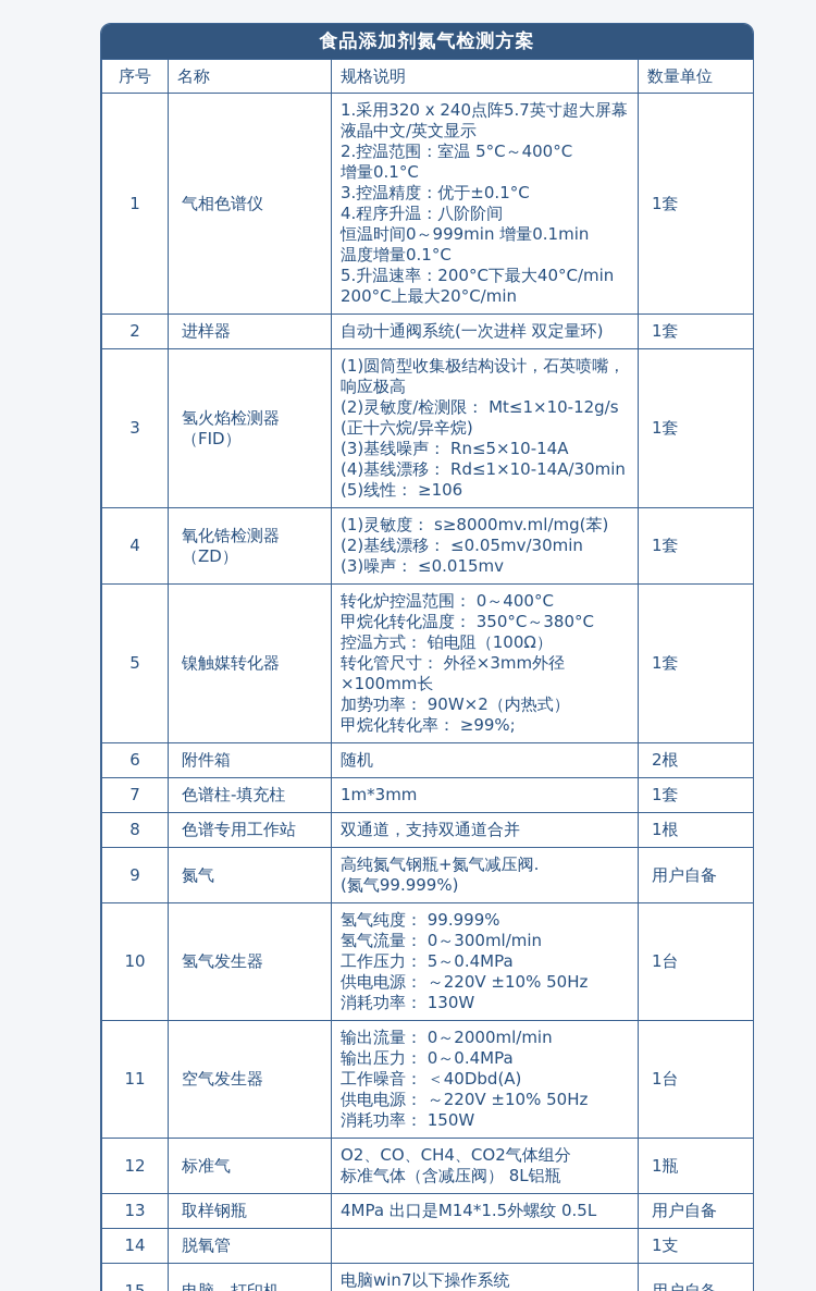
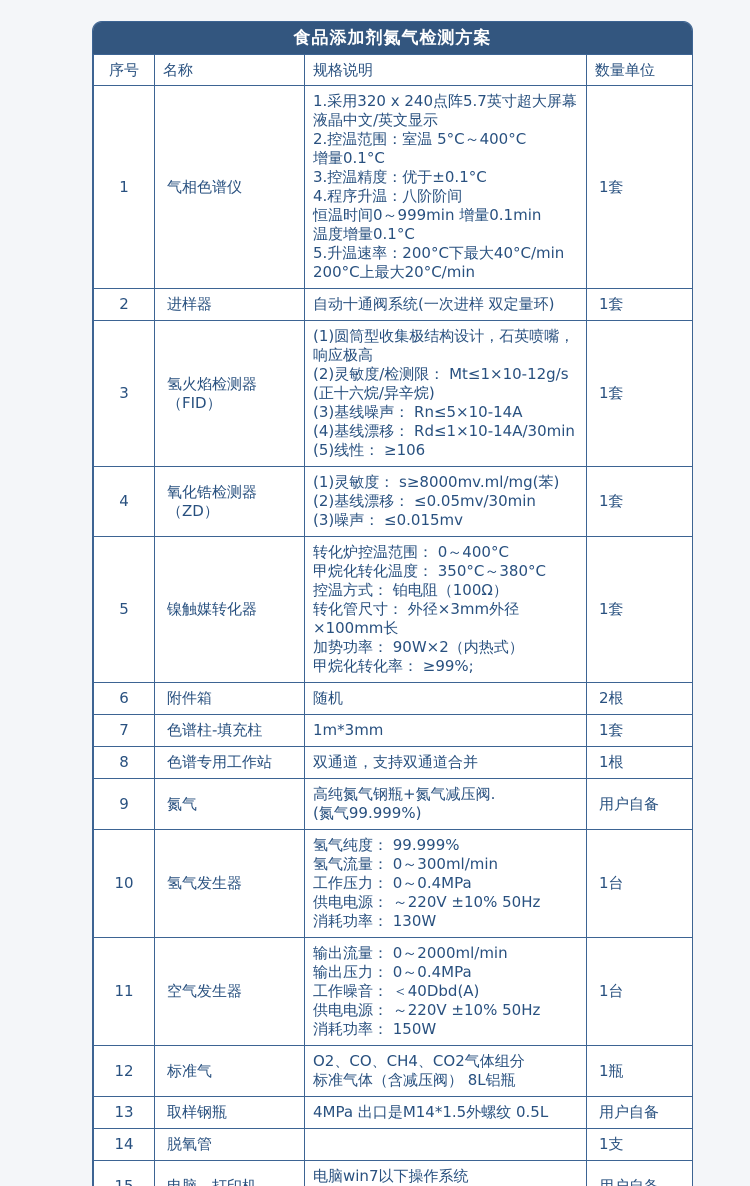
  食品添加剂氮气检测方案
  序号	名称	规格说明	数量单位
  1	气相色谱仪	1.采用320 x 240点阵5.7英寸超大屏幕液晶中文/英文显示2.控温范围：室温 5°C～400°C增量0.1°C3.控温精度：优于±0.1°C4.程序升温：八阶阶间恒温时间0～999min 增量0.1min温度增量0.1°C5.升温速率：200°C下最大40°C/min200°C上最大20°C/min	1套
  2	进样器	自动十通阀系统(一次进样 双定量环)	1套
  3	氢火焰检测器（FID）	(1)圆筒型收集极结构设计，石英喷嘴，响应极高(2)灵敏度/检测限： Mt≤1×10-12g/s(正十六烷/异辛烷)(3)基线噪声： Rn≤5×10-14A(4)基线漂移： Rd≤1×10-14A/30min(5)线性： ≥106	1套
  4	氧化锆检测器（ZD）	(1)灵敏度： s≥8000mv.ml/mg(苯)(2)基线漂移： ≤0.05mv/30min(3)噪声： ≤0.015mv	1套
  5	镍触媒转化器	转化炉控温范围： 0～400°C甲烷化转化温度： 350°C～380°C控温方式： 铂电阻（100Ω）转化管尺寸： 外径×3mm外径×100mm长加势功率： 90W×2（内热式）甲烷化转化率： ≥99%;	1套
  6	附件箱	随机	2根
  7	色谱柱-填充柱	1m*3mm	1套
  8	色谱专用工作站	双通道，支持双通道合并	1根
  9	氮气	高纯氮气钢瓶+氮气减压阀.(氮气99.999%)	用户自备
- 10	氢气发生器	氢气纯度： 99.999%氢气流量： 0～300ml/min工作压力： 5～0.4MPa供电电源： ～220V ±10% 50Hz消耗功率： 130W	1台
+ 10	氢气发生器	氢气纯度： 99.999%氢气流量： 0～300ml/min工作压力： 0～0.4MPa供电电源： ～220V ±10% 50Hz消耗功率： 130W	1台
  11	空气发生器	输出流量： 0～2000ml/min输出压力： 0～0.4MPa工作噪音： ＜40Dbd(A)供电电源： ～220V ±10% 50Hz消耗功率： 150W	1台
  12	标准气	O2、CO、CH4、CO2气体组分标准气体（含减压阀） 8L铝瓶	1瓶
  13	取样钢瓶	4MPa 出口是M14*1.5外螺纹 0.5L	用户自备
  14	脱氧管		1支
